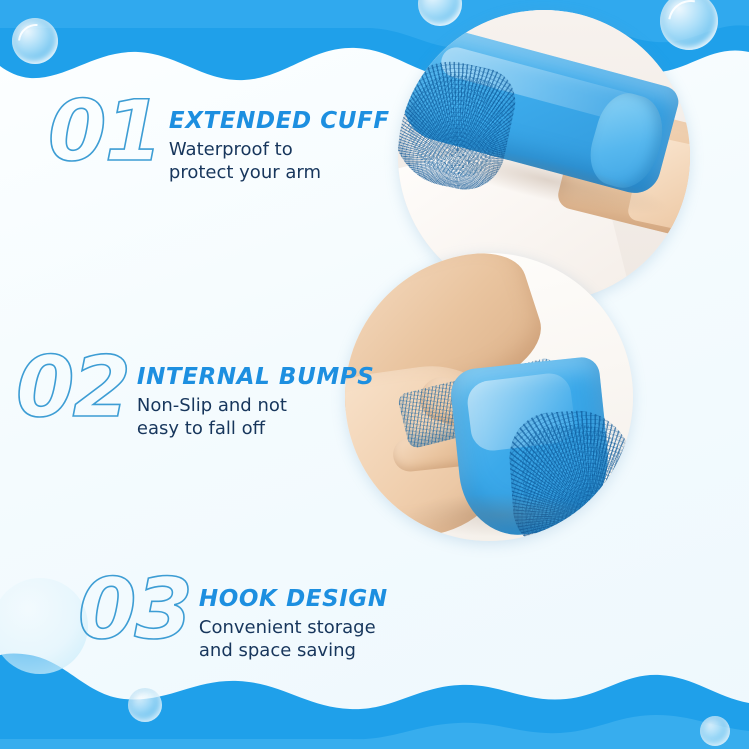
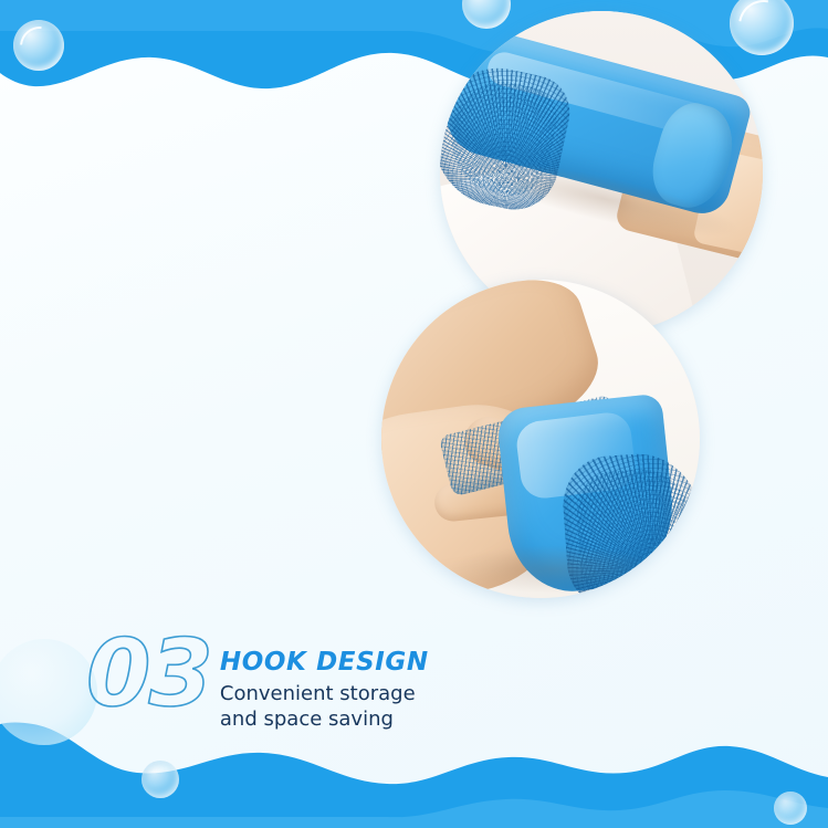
- 01
- EXTENDED CUFF
- Waterproof to
- protect your arm
- 02
- INTERNAL BUMPS
- Non-Slip and not
- easy to fall off
  03
  HOOK DESIGN
  Convenient storage
  and space saving
